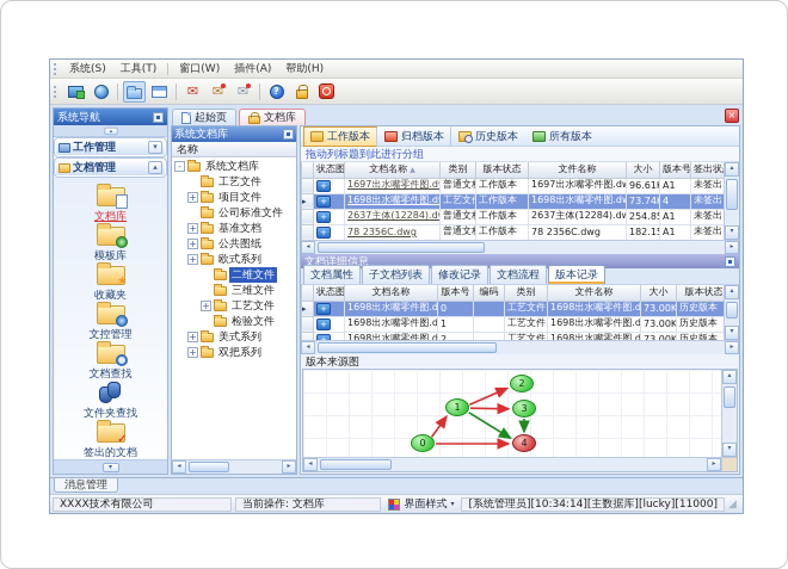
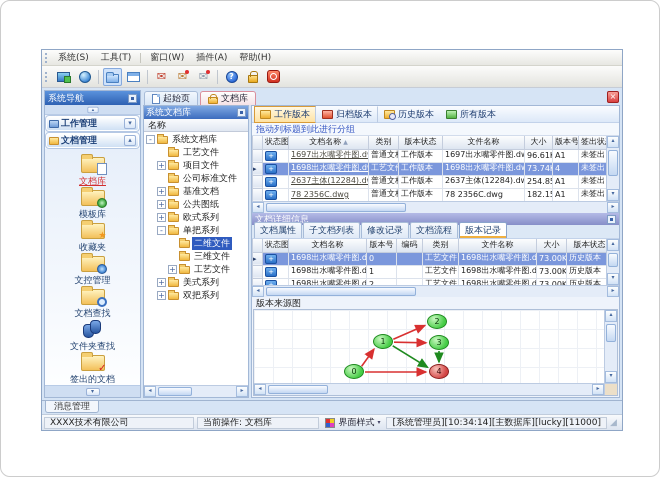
  系统(S)
  工具(T)
  窗口(W)
  插件(A)
  帮助(H)
  ✉
  ✉
  ✉
  ?
  系统导航
  工作管理
  文档管理
  文档库
  模板库
  收藏夹
  文控管理
  文档查找
  文件夹查找
  签出的文档
  起始页
  文档库
  ×
  系统文档库
  名称
  系统文档库
  工艺文件
  项目文件
  公司标准文件
  基准文档
  公共图纸
  欧式系列
+ 单把系列
  二维文件
  三维文件
  工艺文件
- 检验文件
  美式系列
  双把系列
  工作版本
  归档版本
  历史版本
  所有版本
  拖动列标题到此进行分组
  		状态图	文档名称	类别	版本状态	文件名称	大小	版本号	签出状
  	+	1697出水嘴零件图.d	普通文	工作版本	1697出水嘴零件图.d	96.61	A1	未签出
  	+	1698出水嘴零件图.d	工艺文	工作版本	1698出水嘴零件图.d	73.74	4	未签出
  	+	2637主体(12284).d	普通文	工作版本	2637主体(12284).dw	254.8	A1	未签出
  	+	78 2356C.dwg	普通文	工作版本	78 2356C.dwg	182.1	A1	未签出
  文档详细信息
  文档属性
  子文档列表
  修改记录
  文档流程
  版本记录
  		状态图	文档名称	版本号	编码	类别	文件名称	大小	版本状态
  	+	1698出水嘴零件图.d	0		工艺文件	1698出水嘴零件图.d	73.00K	历史版本
  	+	1698出水嘴零件图.d	1		工艺文件	1698出水嘴零件图.d	73.00K	历史版本
  		1698出水嘴零件图.d			工艺文件	1698出水嘴零件图.d		历史版本
  版本来源图
  0
  1
  2
  3
  4
  消息管理
  XXXX技术有限公司
  当前操作: 文档库
  界面样式
  [系统管理员][10:34:14][主数据库][lucky][11000]
  ◢
